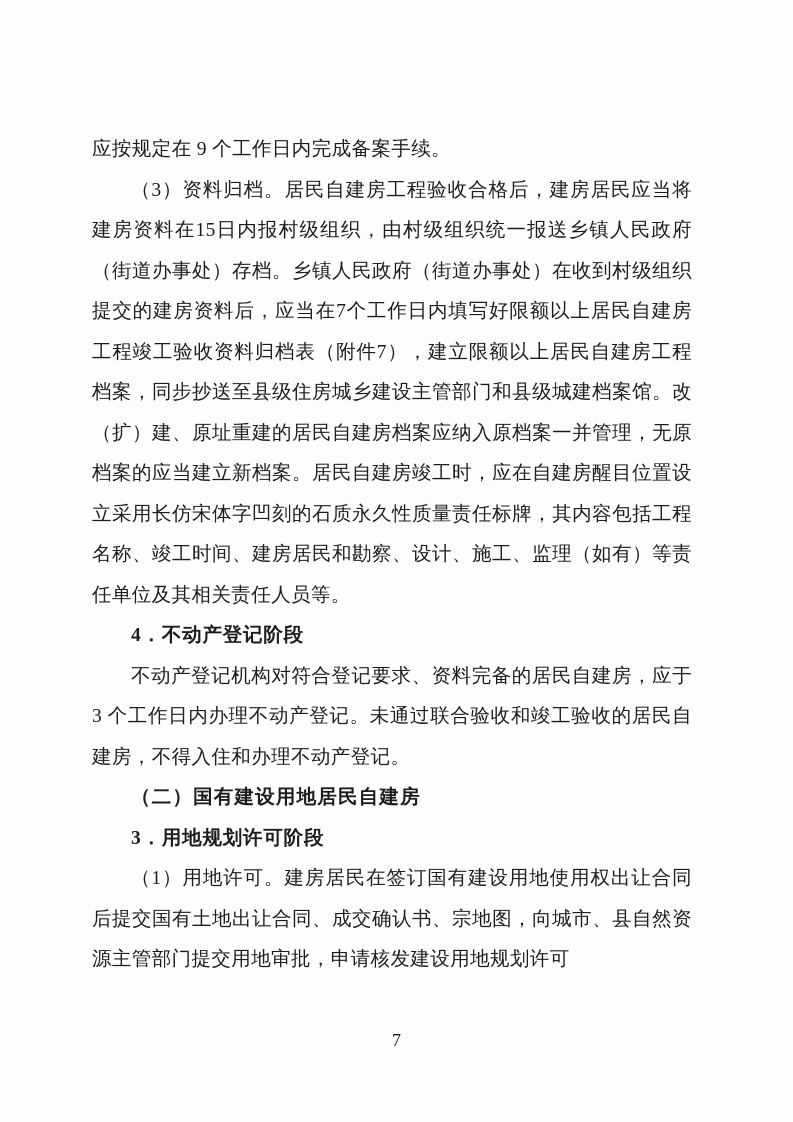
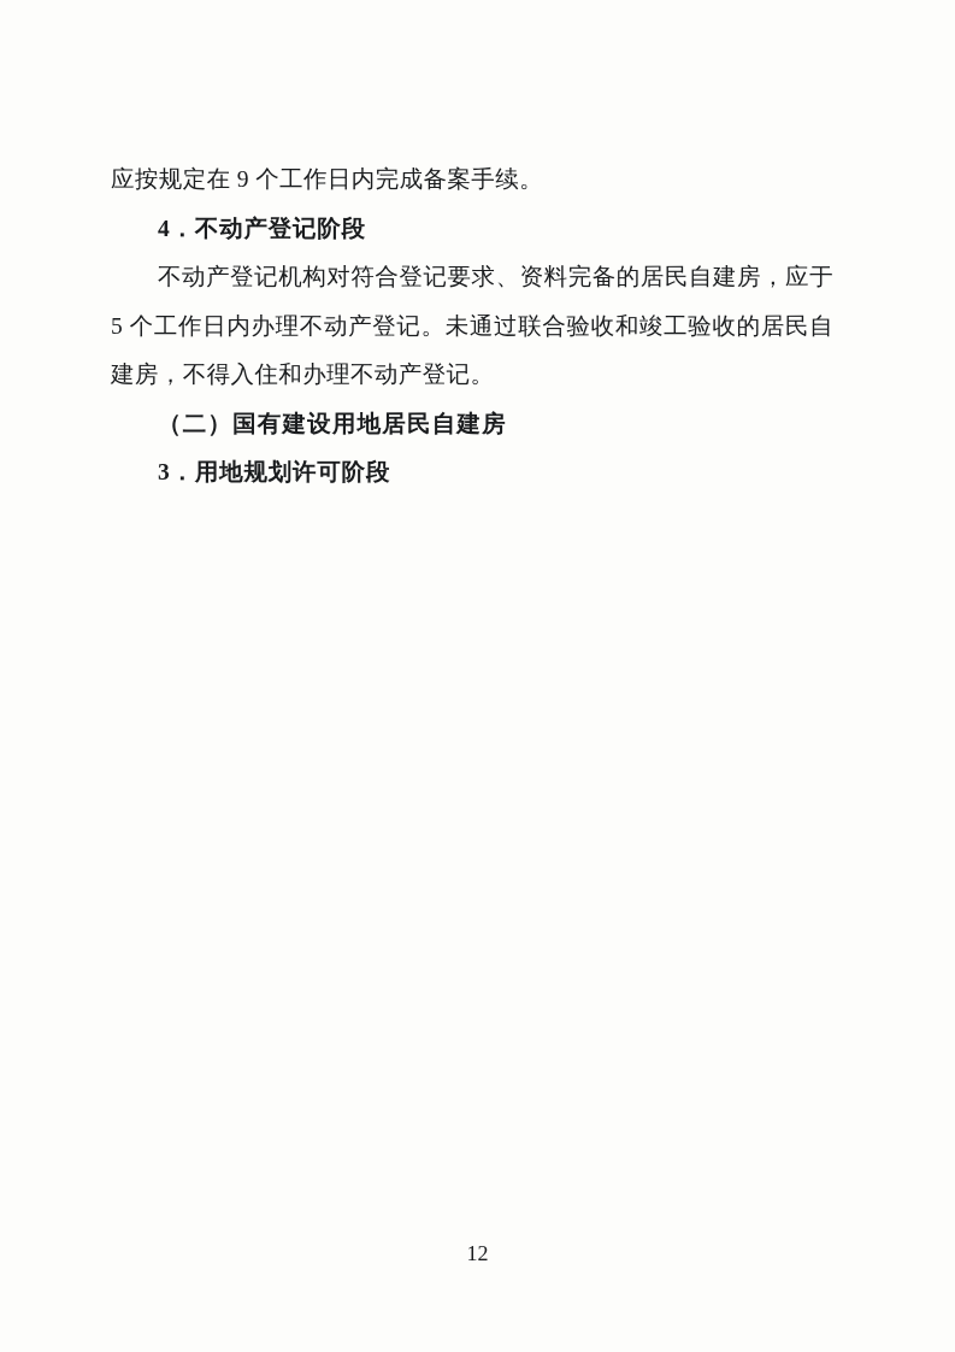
  应按规定在 9 个工作日内完成备案手续。
- （3）资料归档。居民自建房工程验收合格后，建房居民应当将建房资料在15日内报村级组织，由村级组织统一报送乡镇人民政府（街道办事处）存档。乡镇人民政府（街道办事处）在收到村级组织提交的建房资料后，应当在7个工作日内填写好限额以上居民自建房工程竣工验收资料归档表（附件7），建立限额以上居民自建房工程档案，同步抄送至县级住房城乡建设主管部门和县级城建档案馆。改（扩）建、原址重建的居民自建房档案应纳入原档案一并管理，无原档案的应当建立新档案。居民自建房竣工时，应在自建房醒目位置设立采用长仿宋体字凹刻的石质永久性质量责任标牌，其内容包括工程名称、竣工时间、建房居民和勘察、设计、施工、监理（如有）等责任单位及其相关责任人员等。
  4．不动产登记阶段
- 不动产登记机构对符合登记要求、资料完备的居民自建房，应于 3 个工作日内办理不动产登记。未通过联合验收和竣工验收的居民自建房，不得入住和办理不动产登记。
+ 不动产登记机构对符合登记要求、资料完备的居民自建房，应于 5 个工作日内办理不动产登记。未通过联合验收和竣工验收的居民自建房，不得入住和办理不动产登记。
  （二）国有建设用地居民自建房
  3．用地规划许可阶段
- （1）用地许可。建房居民在签订国有建设用地使用权出让合同后提交国有土地出让合同、成交确认书、宗地图，向城市、县自然资源主管部门提交用地审批，申请核发建设用地规划许可
- 7
+ 12
